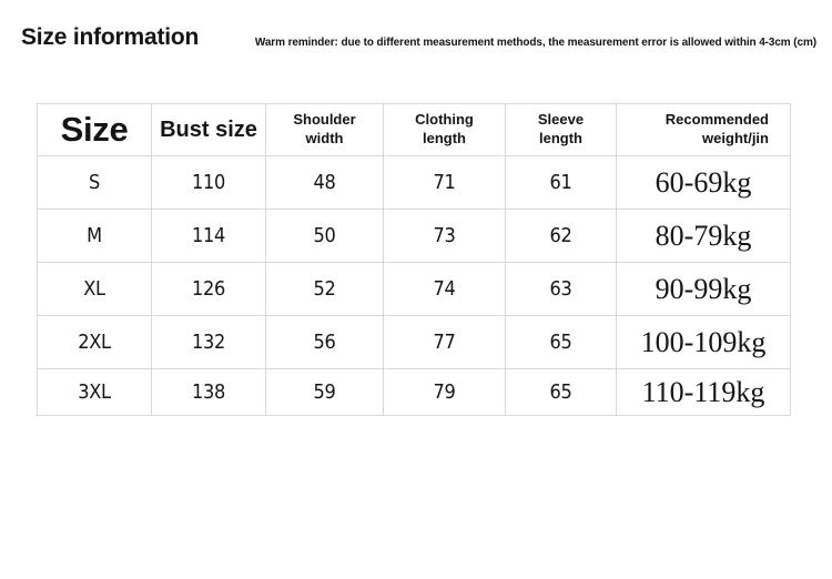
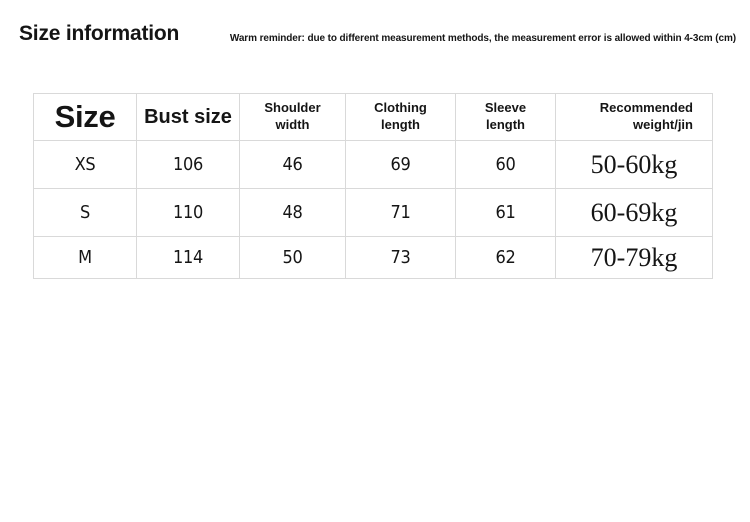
  Size information
  Warm reminder: due to different measurement methods, the measurement error is allowed within 4-3cm (cm)
  Size	Bust size	Shoulder width	Clothing length	Sleeve length	Recommended weight/jin
+ XS	106	46	69	60	50-60kg
  S	110	48	71	61	60-69kg
- M	114	50	73	62	80-79kg
+ M	114	50	73	62	70-79kg
- XL	126	52	74	63	90-99kg
- 2XL	132	56	77	65	100-109kg
- 3XL	138	59	79	65	110-119kg
